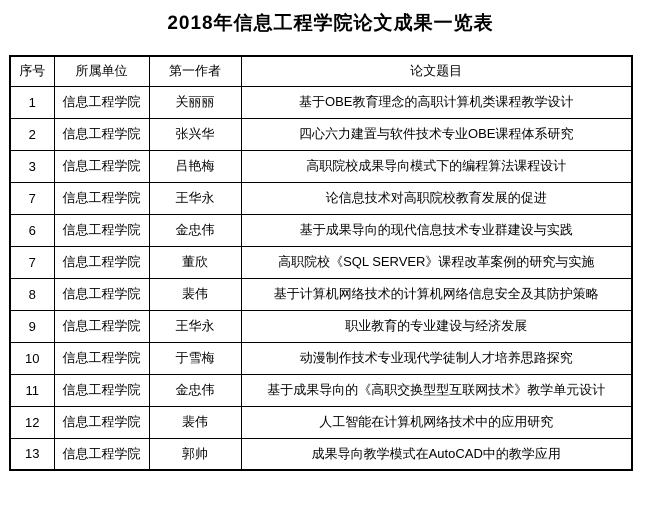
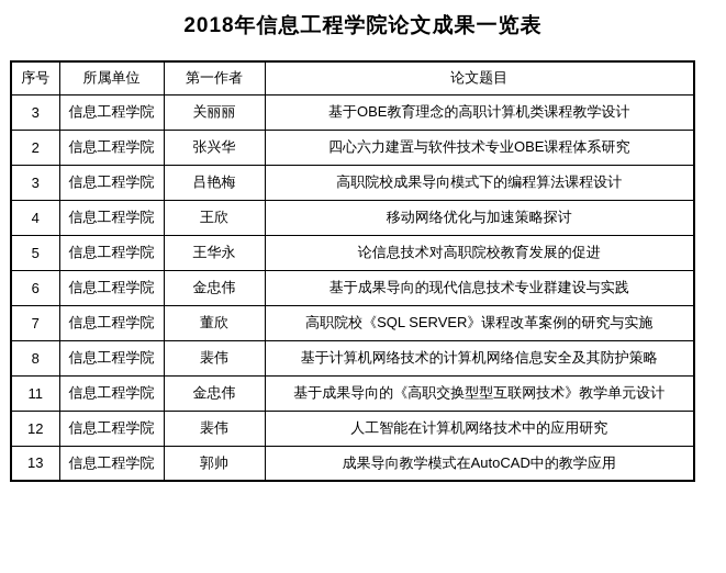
  2018年信息工程学院论文成果一览表
  序号	所属单位	第一作者	论文题目
- 1	信息工程学院	关丽丽	基于OBE教育理念的高职计算机类课程教学设计
+ 3	信息工程学院	关丽丽	基于OBE教育理念的高职计算机类课程教学设计
  2	信息工程学院	张兴华	四心六力建置与软件技术专业OBE课程体系研究
  3	信息工程学院	吕艳梅	高职院校成果导向模式下的编程算法课程设计
+ 4	信息工程学院	王欣	移动网络优化与加速策略探讨
- 7	信息工程学院	王华永	论信息技术对高职院校教育发展的促进
+ 5	信息工程学院	王华永	论信息技术对高职院校教育发展的促进
  6	信息工程学院	金忠伟	基于成果导向的现代信息技术专业群建设与实践
  7	信息工程学院	董欣	高职院校《SQL SERVER》课程改革案例的研究与实施
  8	信息工程学院	裴伟	基于计算机网络技术的计算机网络信息安全及其防护策略
- 9	信息工程学院	王华永	职业教育的专业建设与经济发展
- 10	信息工程学院	于雪梅	动漫制作技术专业现代学徒制人才培养思路探究
  11	信息工程学院	金忠伟	基于成果导向的《高职交换型型互联网技术》教学单元设计
  12	信息工程学院	裴伟	人工智能在计算机网络技术中的应用研究
  13	信息工程学院	郭帅	成果导向教学模式在AutoCAD中的教学应用
